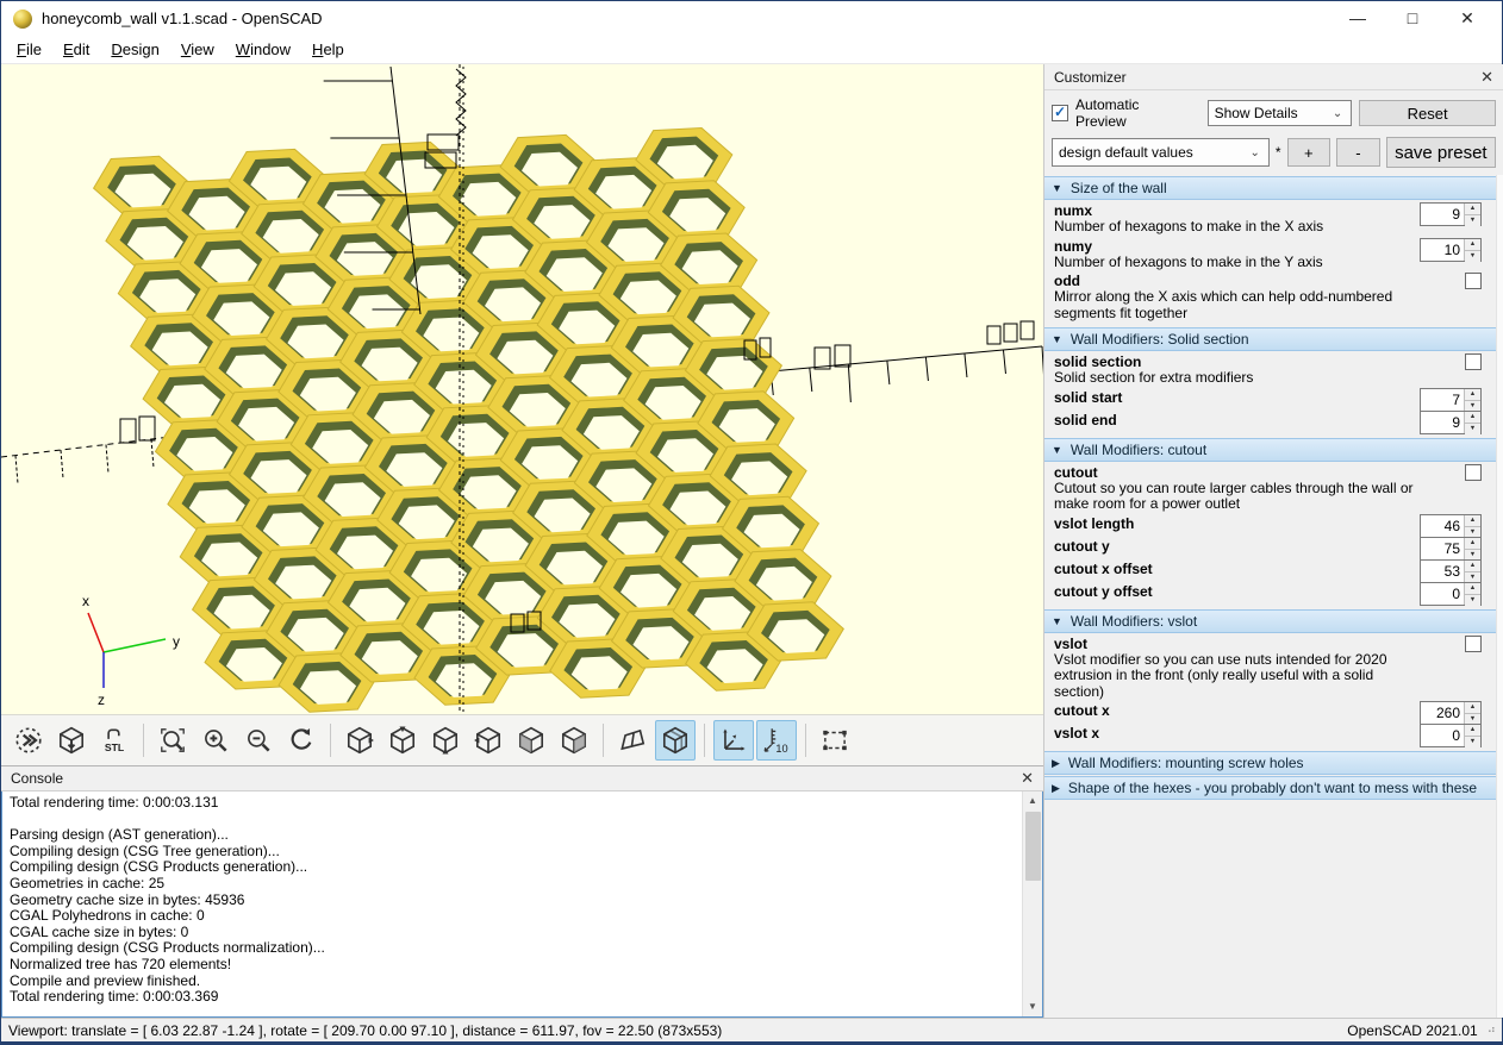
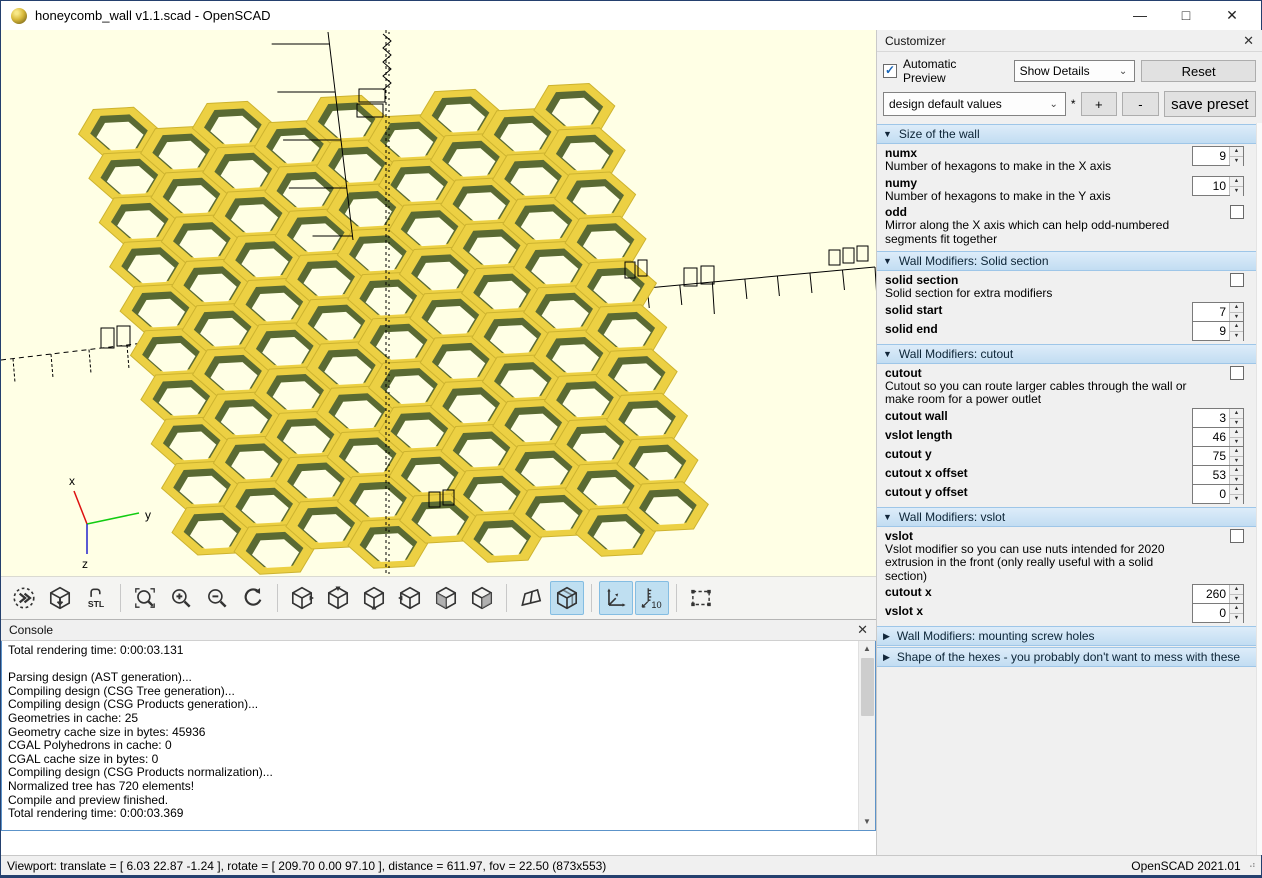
  honeycomb_wall v1.1.scad - OpenSCAD
  —
  □
  ✕
- File
- Edit
- Design
- View
- Window
- Help
  x
  y
  z
  STL
  10
  Console
  ✕
  Total rendering time: 0:00:03.131
  Parsing design (AST generation)...
  Compiling design (CSG Tree generation)...
  Compiling design (CSG Products generation)...
  Geometries in cache: 25
  Geometry cache size in bytes: 45936
  CGAL Polyhedrons in cache: 0
  CGAL cache size in bytes: 0
  Compiling design (CSG Products normalization)...
  Normalized tree has 720 elements!
  Compile and preview finished.
  Total rendering time: 0:00:03.369
  ▲
  ▼
  Customizer
  ✕
  Automatic Preview
  Show Details
  ⌄
  Reset
  design default values
  ⌄
  *
  +
  -
  save preset
  ▼
  Size of the wall
  numx
  Number of hexagons to make in the X axis
  9
  numy
  Number of hexagons to make in the Y axis
  10
  odd
  Mirror along the X axis which can help odd-numbered segments fit together
  ▼
  Wall Modifiers: Solid section
  solid section
  Solid section for extra modifiers
  solid start
  7
  solid end
  9
  ▼
  Wall Modifiers: cutout
  cutout
  Cutout so you can route larger cables through the wall or make room for a power outlet
+ cutout wall
+ 3
  vslot length
  46
  cutout y
  75
  cutout x offset
  53
  cutout y offset
  0
  ▼
  Wall Modifiers: vslot
  vslot
  Vslot modifier so you can use nuts intended for 2020 extrusion in the front (only really useful with a solid section)
  cutout x
  260
  vslot x
  0
  ▶
  Wall Modifiers: mounting screw holes
  ▶
  Shape of the hexes - you probably don't want to mess with these
  Viewport: translate = [ 6.03 22.87 -1.24 ], rotate = [ 209.70 0.00 97.10 ], distance = 611.97, fov = 22.50 (873x553)
  OpenSCAD 2021.01
  ⠴
